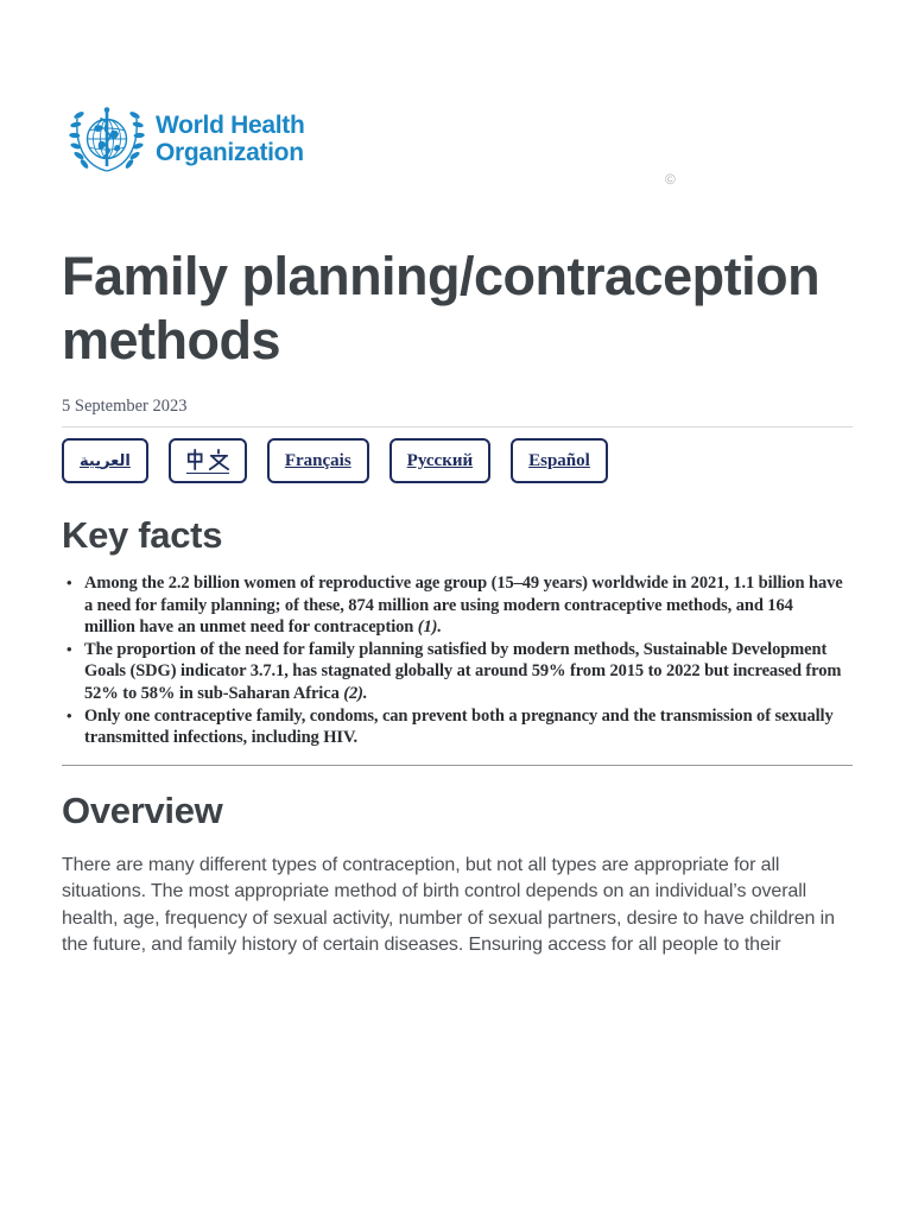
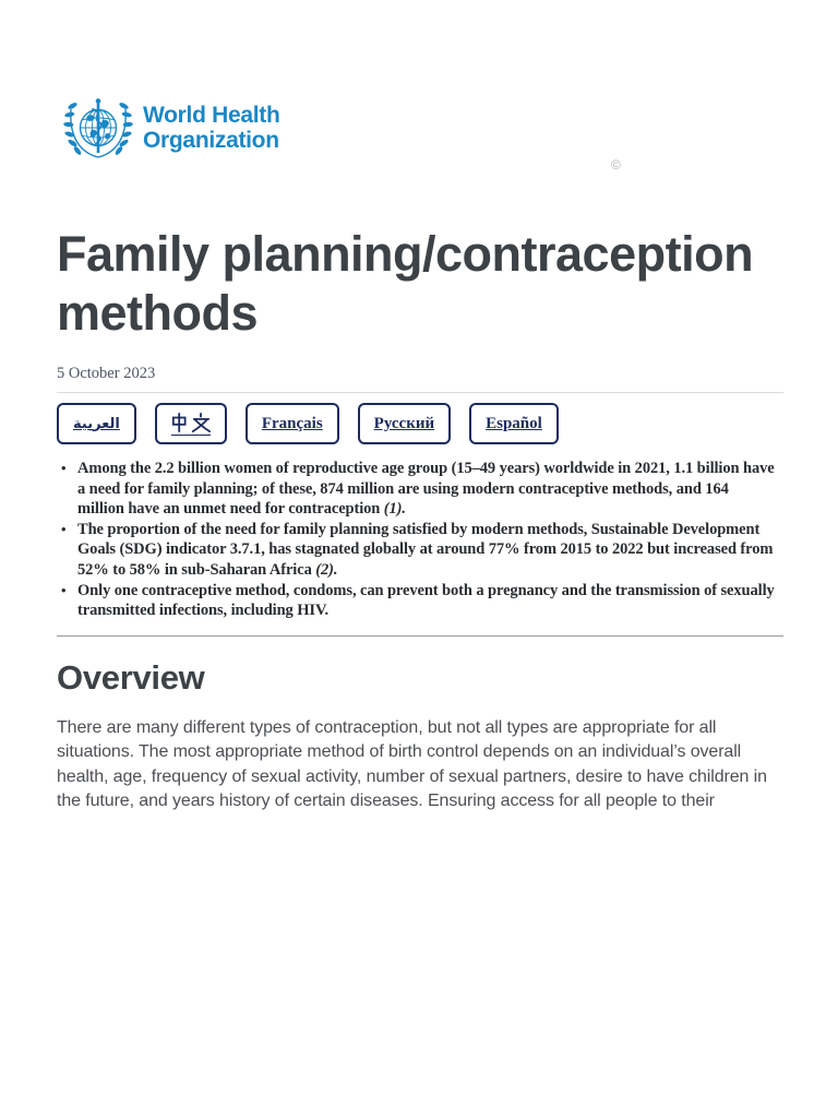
  World Health
  Organization
  ©
  Family planning/contraception methods
- 5 September 2023
+ 5 October 2023
  العربية
  Français
  Русский
  Español
- Key facts
  Among the 2.2 billion women of reproductive age group (15–49 years) worldwide in 2021, 1.1 billion have a need for family planning; of these, 874 million are using modern contraceptive methods, and 164 million have an unmet need for contraception (1).
- The proportion of the need for family planning satisfied by modern methods, Sustainable Development Goals (SDG) indicator 3.7.1, has stagnated globally at around 59% from 2015 to 2022 but increased from 52% to 58% in sub-Saharan Africa (2).
+ The proportion of the need for family planning satisfied by modern methods, Sustainable Development Goals (SDG) indicator 3.7.1, has stagnated globally at around 77% from 2015 to 2022 but increased from 52% to 58% in sub-Saharan Africa (2).
- Only one contraceptive family, condoms, can prevent both a pregnancy and the transmission of sexually transmitted infections, including HIV.
+ Only one contraceptive method, condoms, can prevent both a pregnancy and the transmission of sexually transmitted infections, including HIV.
  Overview
- There are many different types of contraception, but not all types are appropriate for all situations. The most appropriate method of birth control depends on an individual’s overall health, age, frequency of sexual activity, number of sexual partners, desire to have children in the future, and family history of certain diseases. Ensuring access for all people to their
+ There are many different types of contraception, but not all types are appropriate for all situations. The most appropriate method of birth control depends on an individual’s overall health, age, frequency of sexual activity, number of sexual partners, desire to have children in the future, and years history of certain diseases. Ensuring access for all people to their
